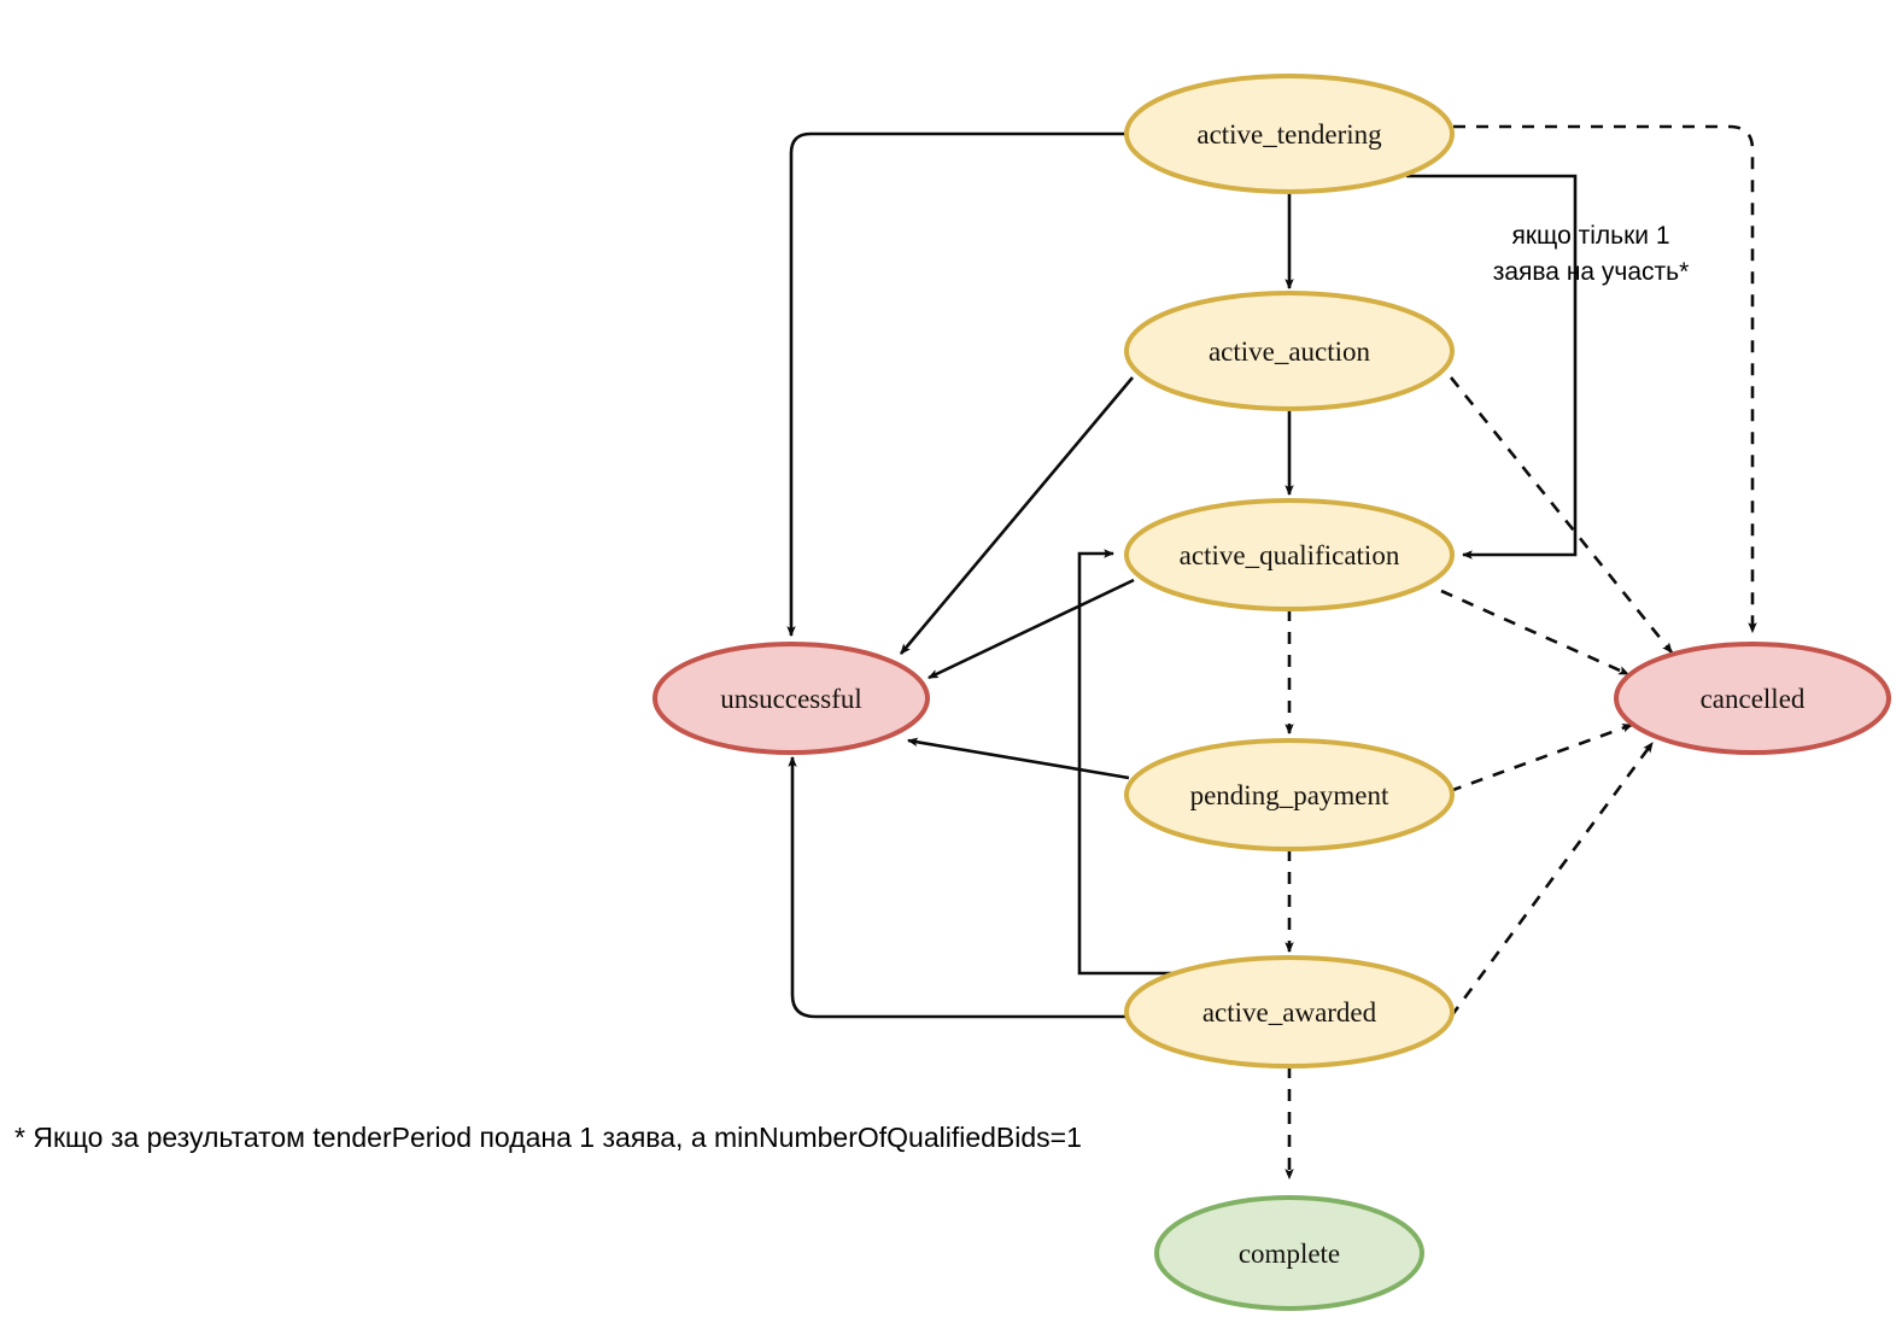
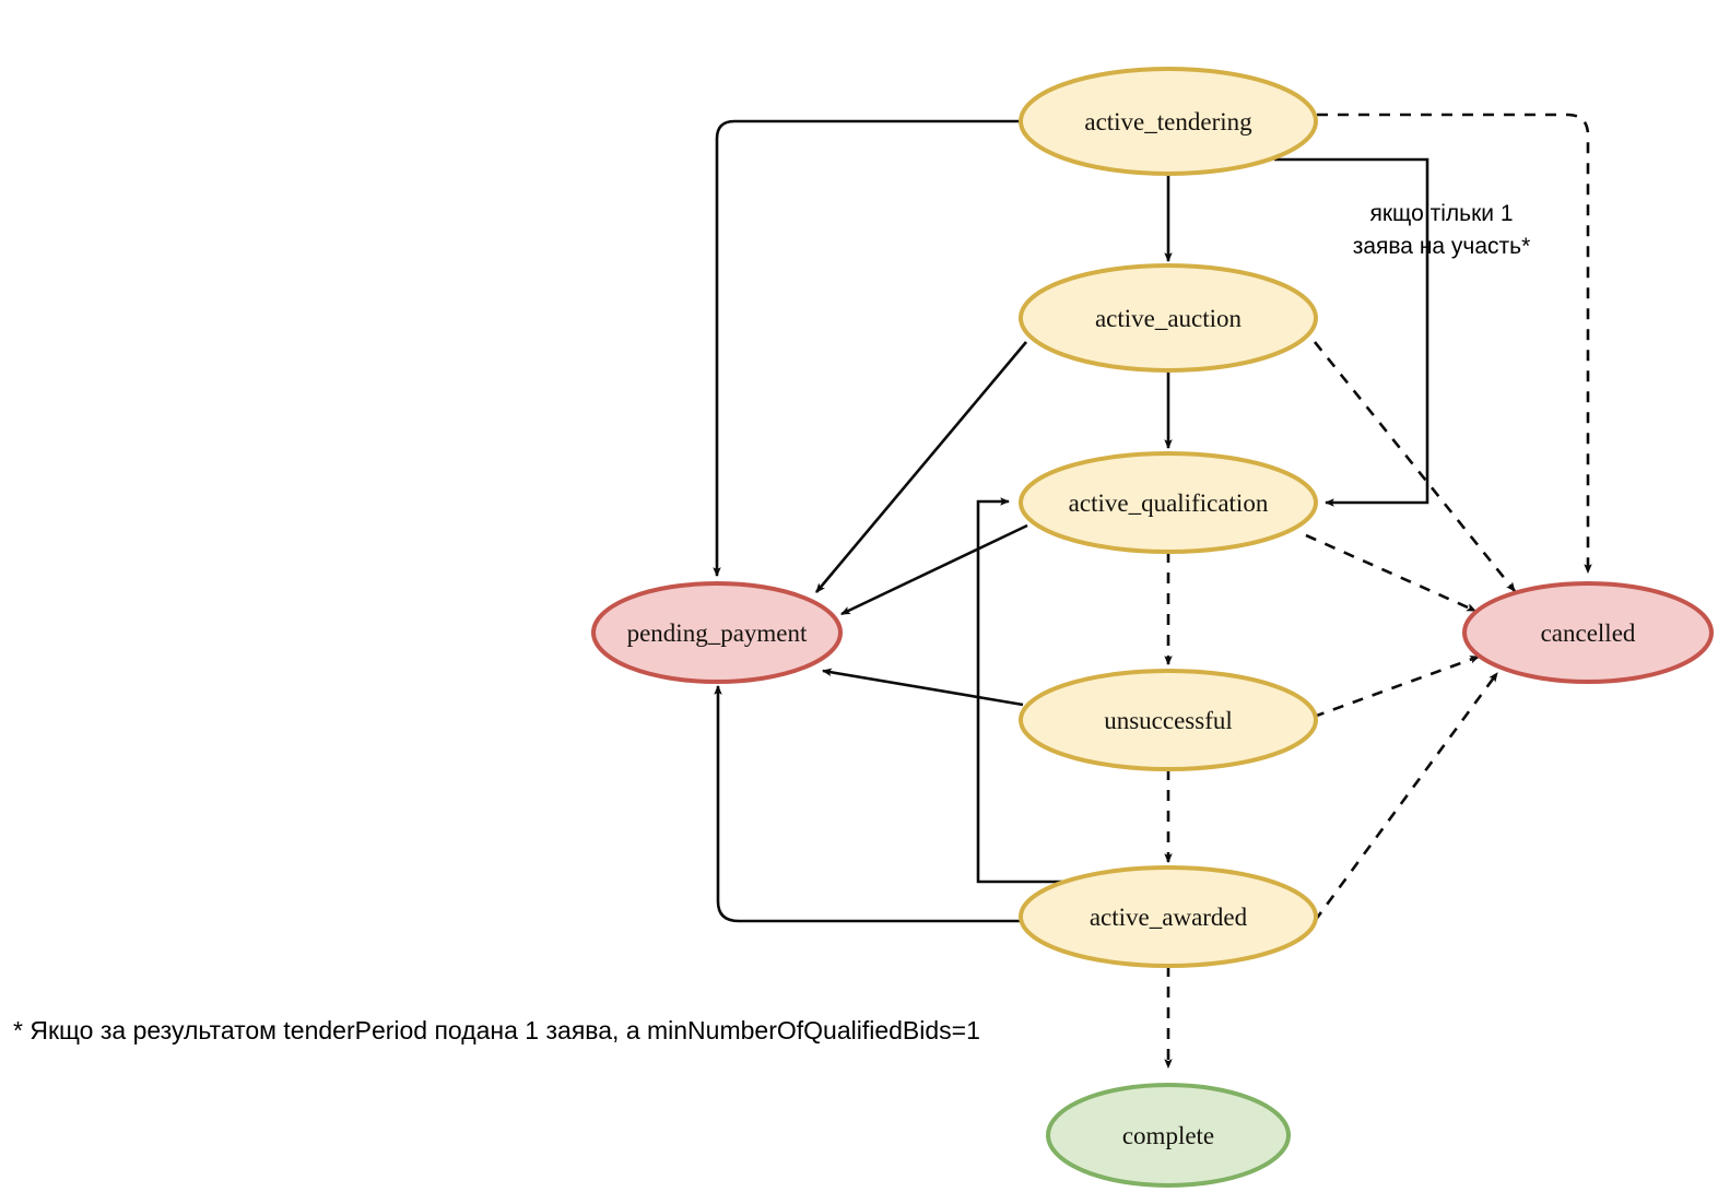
  якщо тільки 1
  заява на участь*
  active_tendering
  active_auction
  active_qualification
- pending_payment
+ unsuccessful
  active_awarded
- unsuccessful
+ pending_payment
  cancelled
  complete
  * Якщо за результатом tenderPeriod подана 1 заява, а minNumberOfQualifiedBids=1
